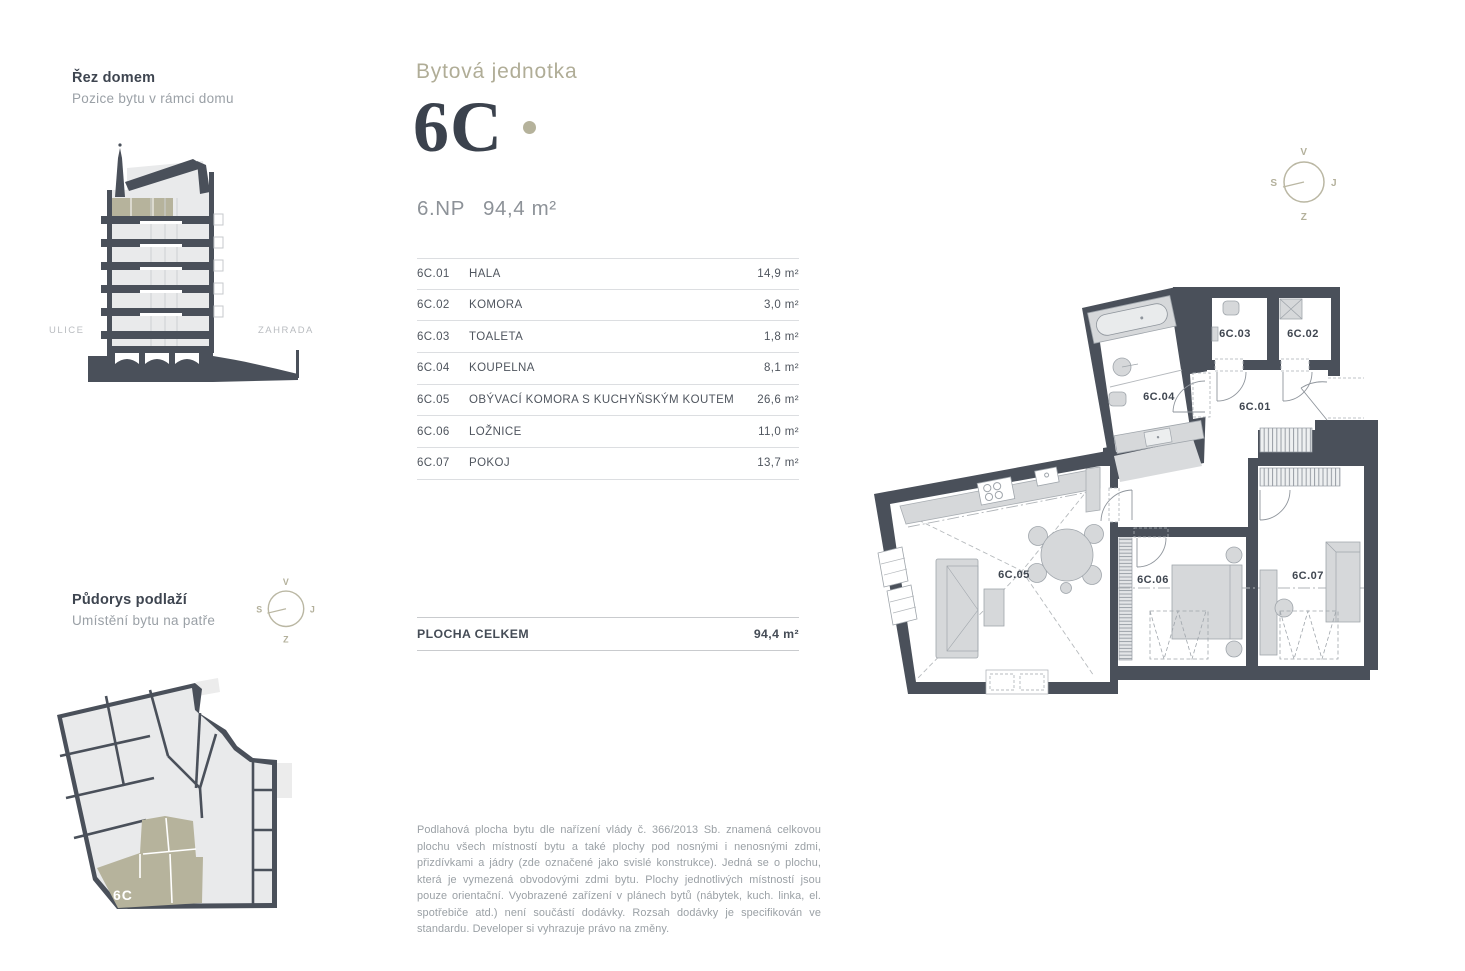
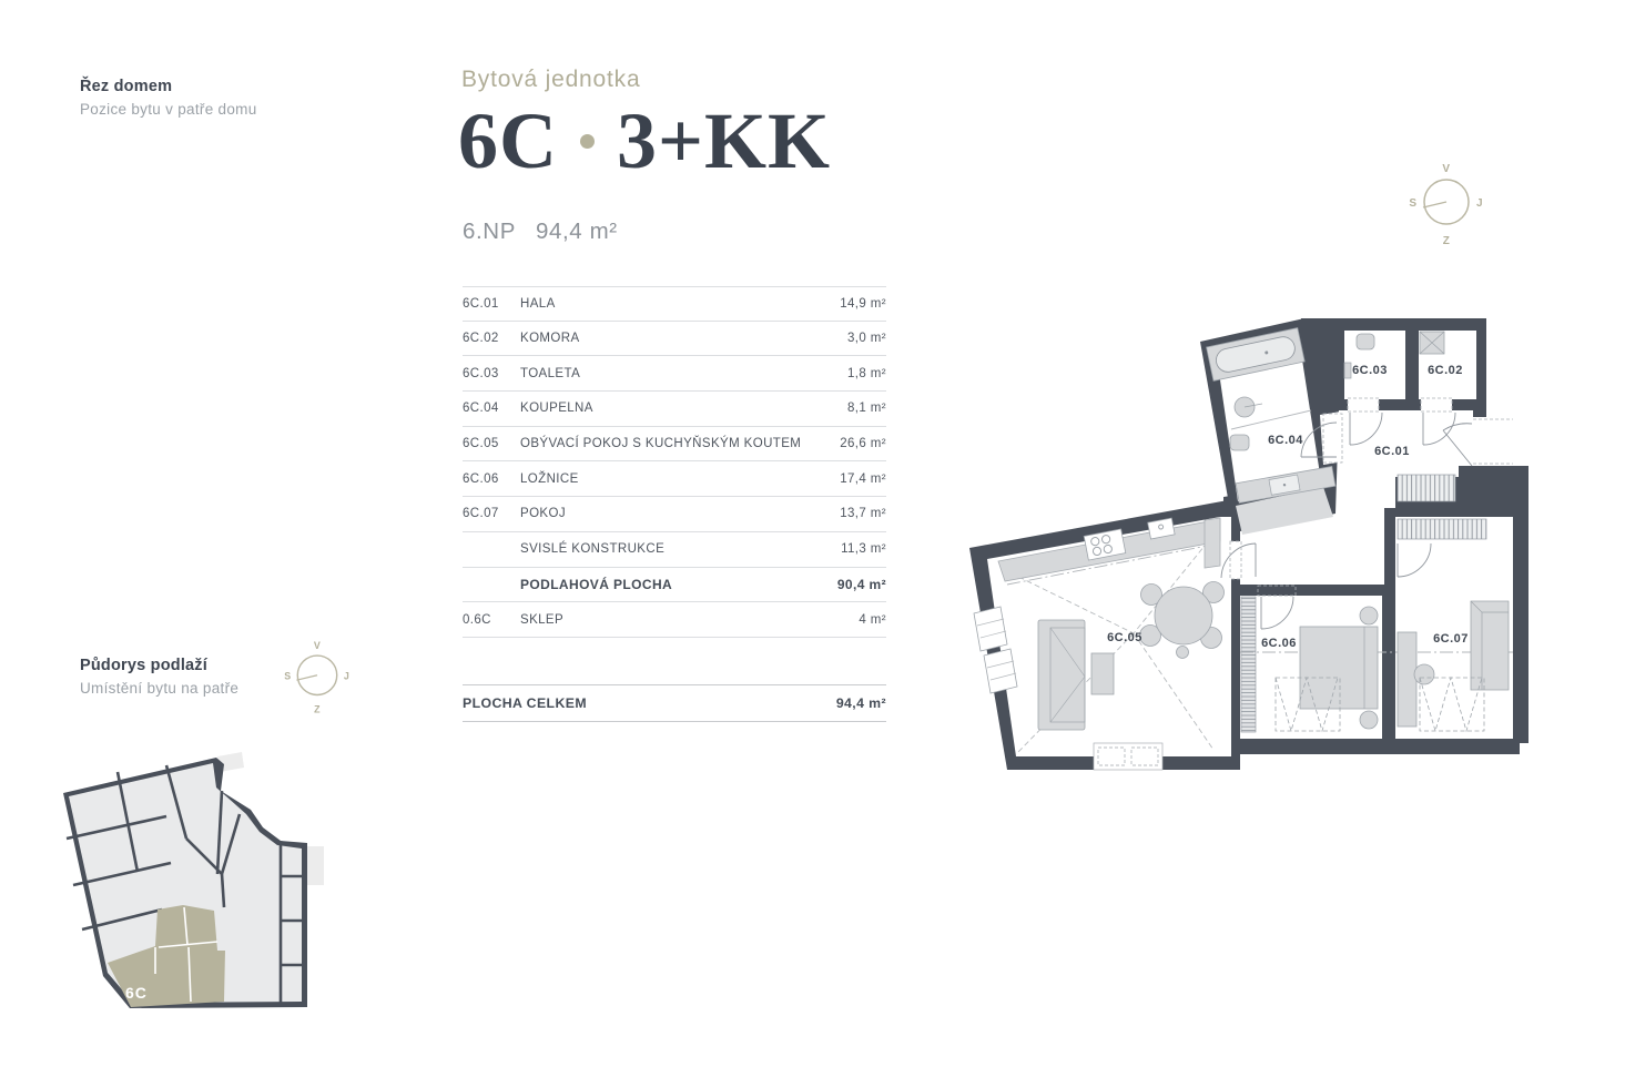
  Řez domem
- Pozice bytu v rámci domu
+ Pozice bytu v patře domu
- ULICE
- ZAHRADA
  Bytová jednotka
  6C
+ 3+KK
  6.NP
  94,4 m²
  6C.01
  HALA
  14,9 m²
  6C.02
  KOMORA
  3,0 m²
  6C.03
  TOALETA
  1,8 m²
  6C.04
  KOUPELNA
  8,1 m²
  6C.05
- OBÝVACÍ KOMORA S KUCHYŇSKÝM KOUTEM
+ OBÝVACÍ POKOJ S KUCHYŇSKÝM KOUTEM
  26,6 m²
  6C.06
  LOŽNICE
- 11,0 m²
+ 17,4 m²
  6C.07
  POKOJ
  13,7 m²
+ SVISLÉ KONSTRUKCE
+ 11,3 m²
+ PODLAHOVÁ PLOCHA
+ 90,4 m²
+ 0.6C
+ SKLEP
+ 4 m²
  PLOCHA CELKEM
  94,4 m²
- Podlahová plocha bytu dle nařízení vlády č. 366/2013 Sb. znamená celkovou plochu všech místností bytu a také plochy pod nosnými i nenosnými zdmi, přizdívkami a jádry (zde označené jako svislé konstrukce). Jedná se o plochu, která je vymezená obvodovými zdmi bytu. Plochy jednotlivých místností jsou pouze orientační. Vyobrazené zařízení v plánech bytů (nábytek, kuch. linka, el. spotřebiče atd.) není součástí dodávky. Rozsah dodávky je specifikován ve standardu. Developer si vyhrazuje právo na změny.
  V
  J
  Z
  S
  Půdorys podlaží
  Umístění bytu na patře
  V
  J
  Z
  S
  6C
  6C.01
  6C.02
  6C.03
  6C.04
  6C.05
  6C.06
  6C.07
